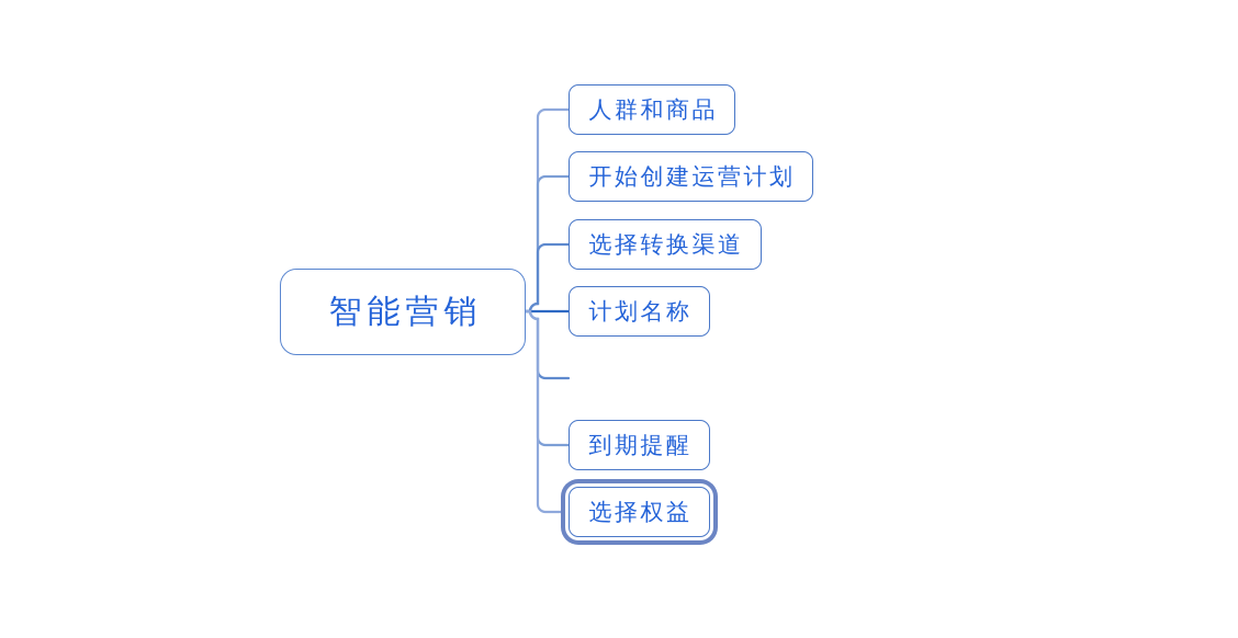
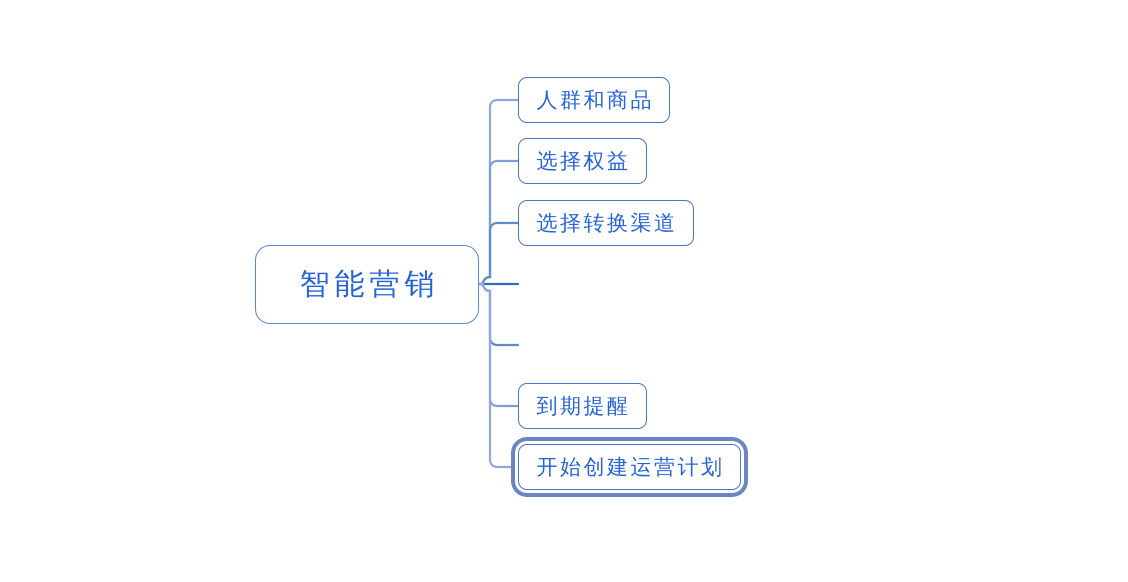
  智能营销
  人群和商品
- 开始创建运营计划
+ 选择权益
  选择转换渠道
- 计划名称
  到期提醒
- 选择权益
+ 开始创建运营计划
